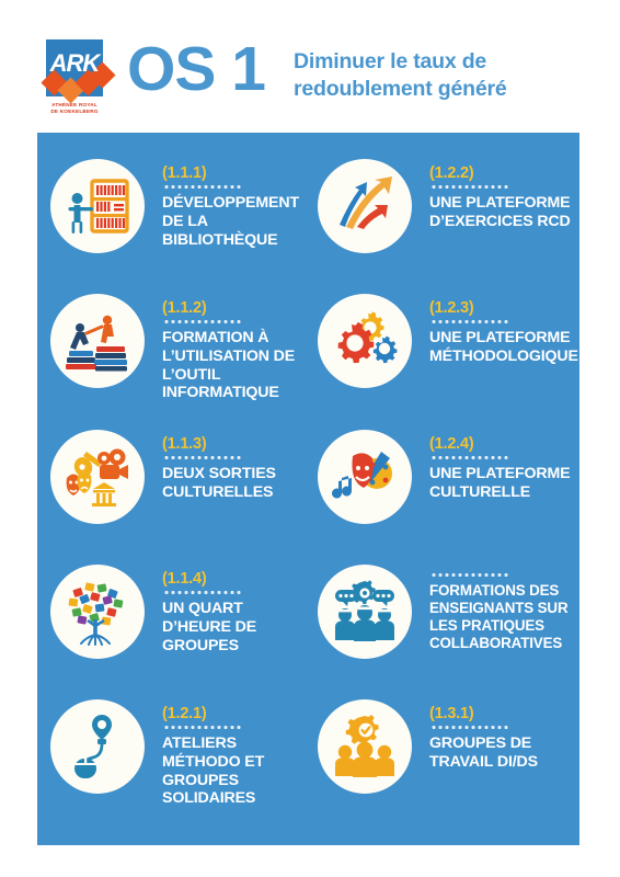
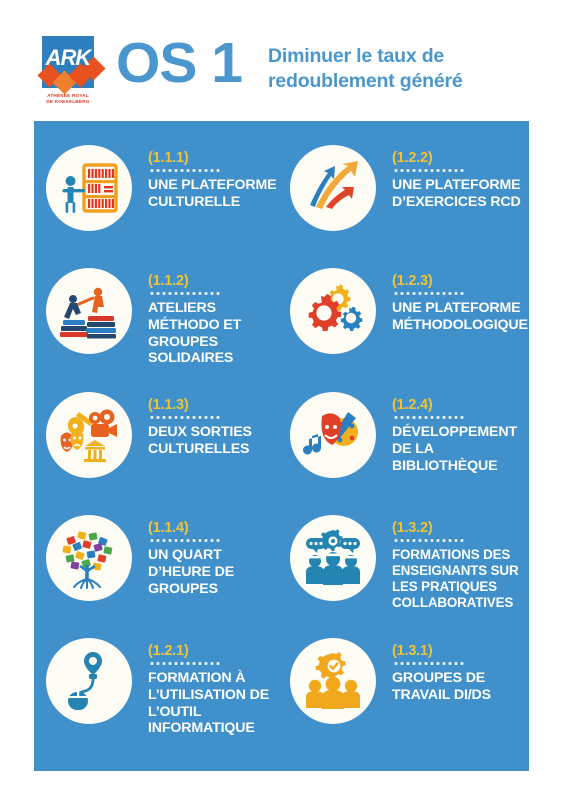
  ARK
  OS 1
  Diminuer le taux de redoublement généré
  (1.1.1)
- DÉVELOPPEMENT DE LA BIBLIOTHÈQUE
+ UNE PLATEFORME CULTURELLE
  (1.2.2)
  UNE PLATEFORME D’EXERCICES RCD
  (1.1.2)
- FORMATION À L’UTILISATION DE L’OUTIL INFORMATIQUE
+ ATELIERS MÉTHODO ET GROUPES SOLIDAIRES
  (1.2.3)
  UNE PLATEFORME MÉTHODOLOGIQUE
  (1.1.3)
  DEUX SORTIES CULTURELLES
  (1.2.4)
- UNE PLATEFORME CULTURELLE
+ DÉVELOPPEMENT DE LA BIBLIOTHÈQUE
  (1.1.4)
  UN QUART D’HEURE DE GROUPES
+ (1.3.2)
  FORMATIONS DES ENSEIGNANTS SUR LES PRATIQUES COLLABORATIVES
  (1.2.1)
- ATELIERS MÉTHODO ET GROUPES SOLIDAIRES
+ FORMATION À L’UTILISATION DE L’OUTIL INFORMATIQUE
  (1.3.1)
  GROUPES DE TRAVAIL DI/DS
